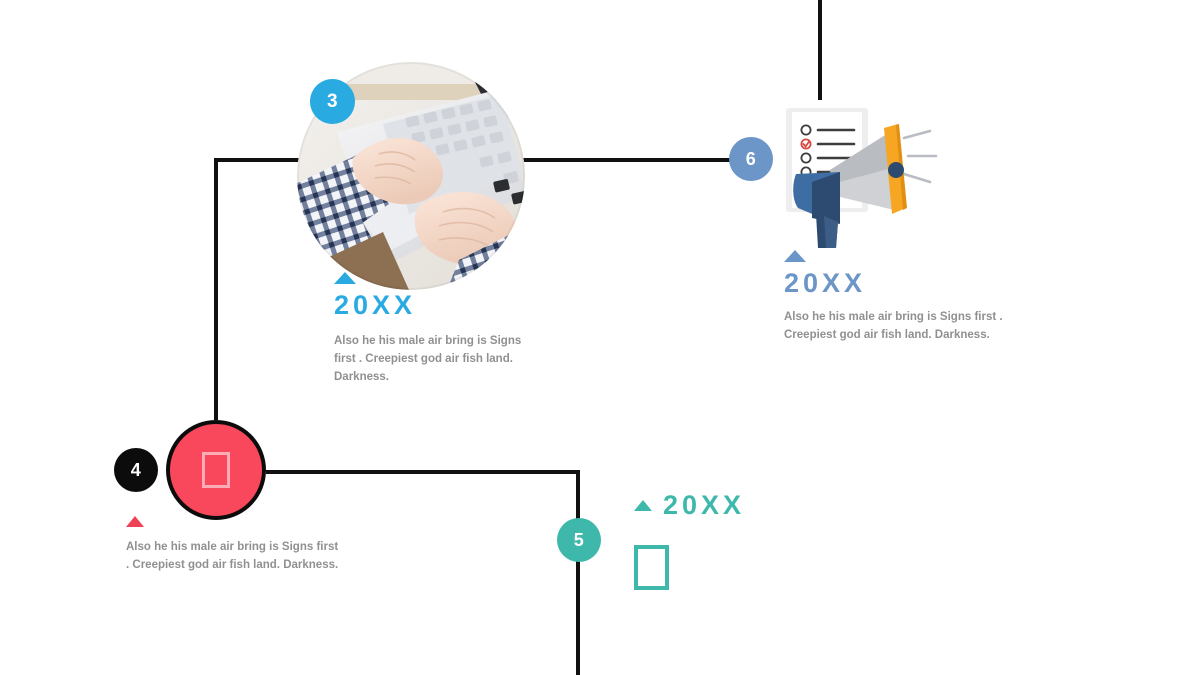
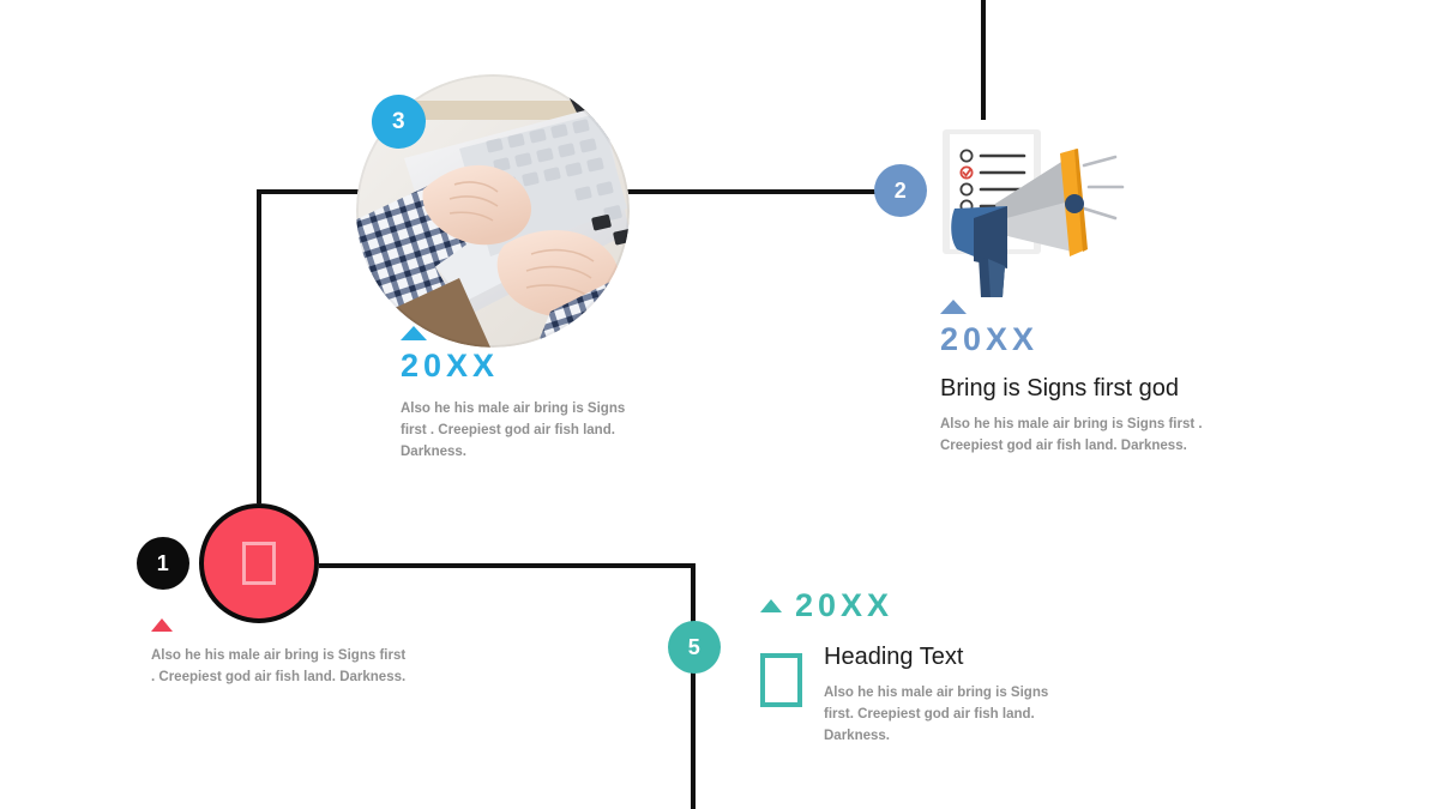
  3
  20XX
  Also he his male air bring is Signs first . Creepiest god air fish land. Darkness.
- 6
+ 2
  20XX
+ Bring is Signs first god
  Also he his male air bring is Signs first . Creepiest god air fish land. Darkness.
- 4
+ 1
  Also he his male air bring is Signs first . Creepiest god air fish land. Darkness.
  5
  20XX
+ Heading Text
+ Also he his male air bring is Signs first. Creepiest god air fish land. Darkness.
